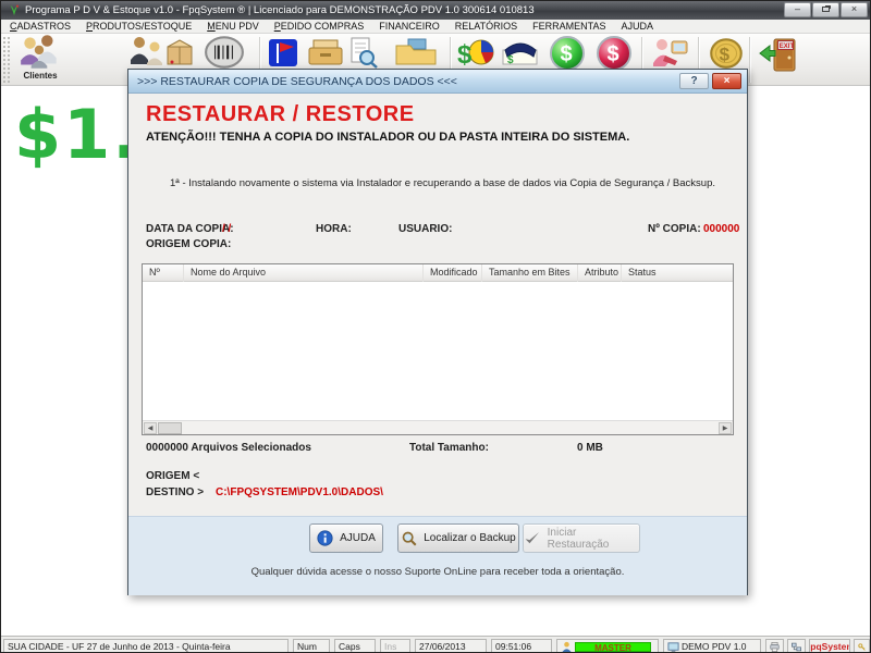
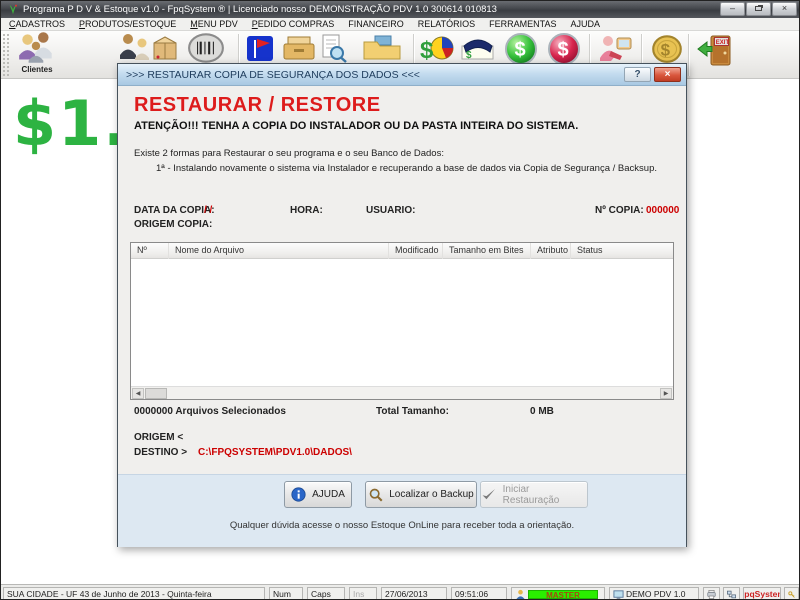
- Programa P D V & Estoque v1.0 - FpqSystem ® | Licenciado para DEMONSTRAÇÃO PDV 1.0 300614 010813
+ Programa P D V & Estoque v1.0 - FpqSystem ® | Licenciado nosso DEMONSTRAÇÃO PDV 1.0 300614 010813
  –
  ×
  CADASTROS
  PRODUTOS/ESTOQUE
  MENU PDV
  PEDIDO COMPRAS
  FINANCEIRO
  RELATÓRIOS
  FERRAMENTAS
  AJUDA
  Clientes
  $
  $
  $
  $
  $
  >>> RESTAURAR COPIA DE SEGURANÇA DOS DADOS <<<
  ?
  ×
  RESTAURAR / RESTORE
  ATENÇÃO!!! TENHA A COPIA DO INSTALADOR OU DA PASTA INTEIRA DO SISTEMA.
+ Existe 2 formas para Restaurar o seu programa e o seu Banco de Dados:
  1ª - Instalando novamente o sistema via Instalador e recuperando a base de dados via Copia de Segurança / Backsup.
  DATA DA COPIA:
  / /
  HORA:
  USUARIO:
  Nº COPIA:
  000000
  ORIGEM COPIA:
  Nº
  Nome do Arquivo
  Modificado
  Tamanho em Bites
  Atributo
  Status
  0000000 Arquivos Selecionados
  Total Tamanho:
  0 MB
  ORIGEM <
  DESTINO >
  C:\FPQSYSTEM\PDV1.0\DADOS\
  AJUDA
  Localizar o Backup
  Iniciar Restauração
- Qualquer dúvida acesse o nosso Suporte OnLine para receber toda a orientação.
+ Qualquer dúvida acesse o nosso Estoque OnLine para receber toda a orientação.
- SUA CIDADE - UF 27 de Junho de 2013 - Quinta-feira
+ SUA CIDADE - UF 43 de Junho de 2013 - Quinta-feira
  Num
  Caps
  Ins
  27/06/2013
  09:51:06
  MASTER
  DEMO PDV 1.0
  pqSyste
